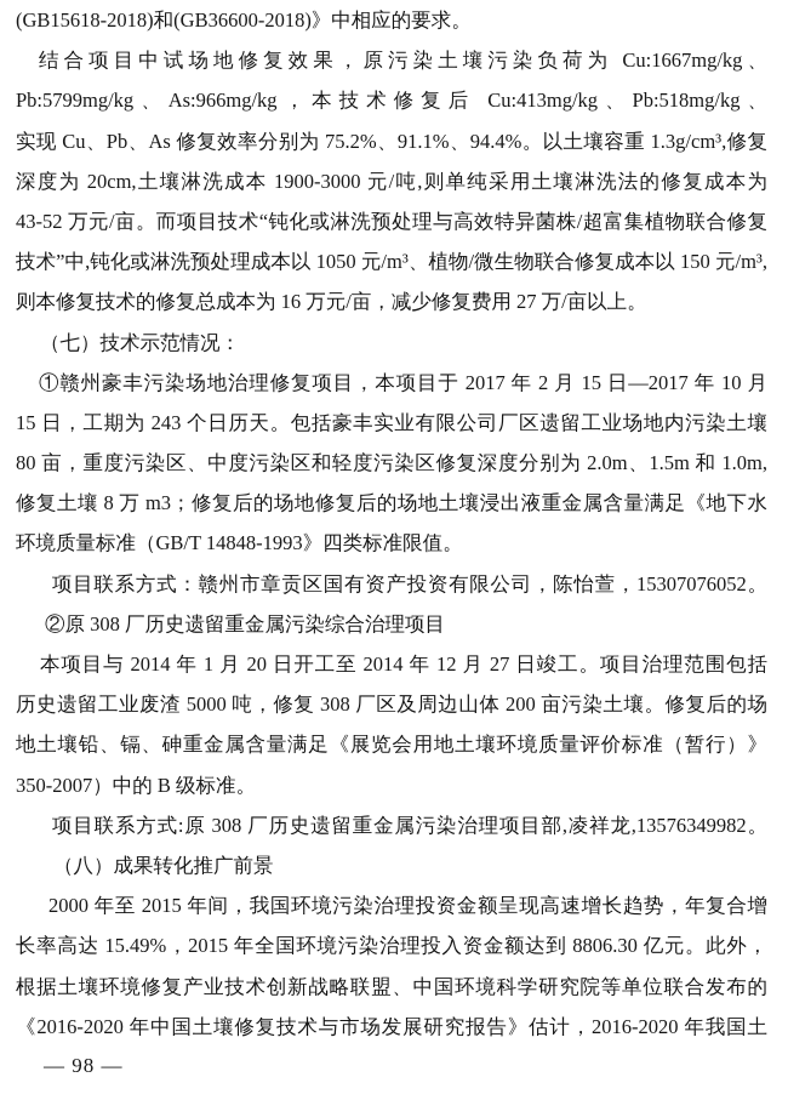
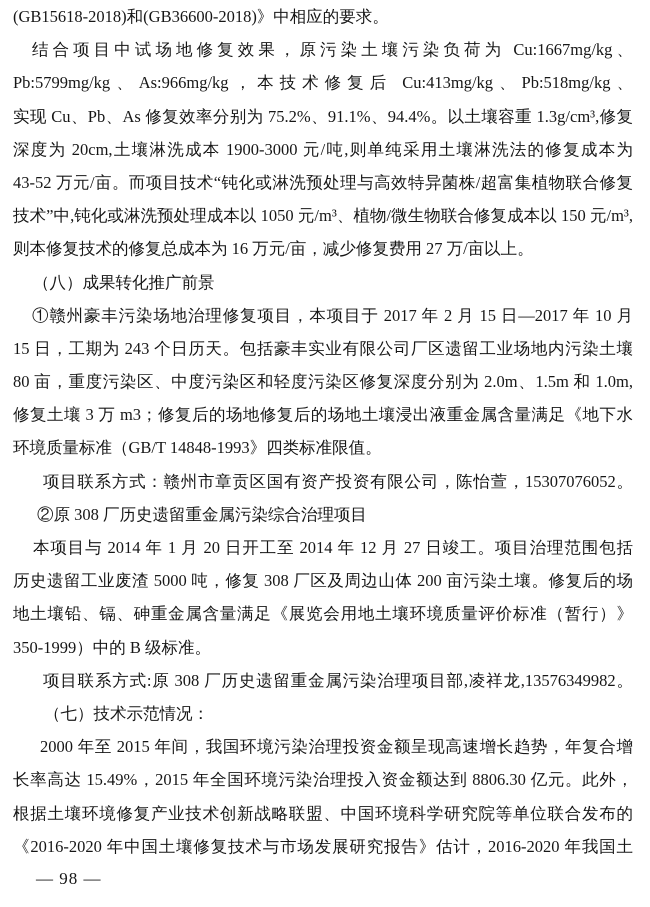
  (GB15618-2018)和(GB36600-2018)》中相应的要求。
  结合项目中试场地修复效果，原污染土壤污染负荷为 Cu:1667mg/kg、
  Pb:5799mg/kg、As:966mg/kg，本技术修复后 Cu:413mg/kg、Pb:518mg/kg、
  实现 Cu、Pb、As 修复效率分别为 75.2%、91.1%、94.4%。以土壤容重 1.3g/cm³,修复
  深度为 20cm,土壤淋洗成本 1900-3000 元/吨,则单纯采用土壤淋洗法的修复成本为
  43-52 万元/亩。而项目技术“钝化或淋洗预处理与高效特异菌株/超富集植物联合修复
  技术”中,钝化或淋洗预处理成本以 1050 元/m³、植物/微生物联合修复成本以 150 元/m³,
  则本修复技术的修复总成本为 16 万元/亩，减少修复费用 27 万/亩以上。
- （七）技术示范情况：
+ （八）成果转化推广前景
  ①赣州豪丰污染场地治理修复项目，本项目于 2017 年 2 月 15 日—2017 年 10 月
  15 日，工期为 243 个日历天。包括豪丰实业有限公司厂区遗留工业场地内污染土壤
  80 亩，重度污染区、中度污染区和轻度污染区修复深度分别为 2.0m、1.5m 和 1.0m,
- 修复土壤 8 万 m3；修复后的场地修复后的场地土壤浸出液重金属含量满足《地下水
+ 修复土壤 3 万 m3；修复后的场地修复后的场地土壤浸出液重金属含量满足《地下水
  环境质量标准（GB/T 14848-1993》四类标准限值。
  项目联系方式：赣州市章贡区国有资产投资有限公司，陈怡萱，15307076052。
  ②原 308 厂历史遗留重金属污染综合治理项目
  本项目与 2014 年 1 月 20 日开工至 2014 年 12 月 27 日竣工。项目治理范围包括
  历史遗留工业废渣 5000 吨，修复 308 厂区及周边山体 200 亩污染土壤。修复后的场
  地土壤铅、镉、砷重金属含量满足《展览会用地土壤环境质量评价标准（暂行）》
- 350-2007）中的 B 级标准。
+ 350-1999）中的 B 级标准。
  项目联系方式:原 308 厂历史遗留重金属污染治理项目部,凌祥龙,13576349982。
- （八）成果转化推广前景
+ （七）技术示范情况：
  2000 年至 2015 年间，我国环境污染治理投资金额呈现高速增长趋势，年复合增
  长率高达 15.49%，2015 年全国环境污染治理投入资金额达到 8806.30 亿元。此外，
  根据土壤环境修复产业技术创新战略联盟、中国环境科学研究院等单位联合发布的
  《2016-2020 年中国土壤修复技术与市场发展研究报告》估计，2016-2020 年我国土
  — 98 —
